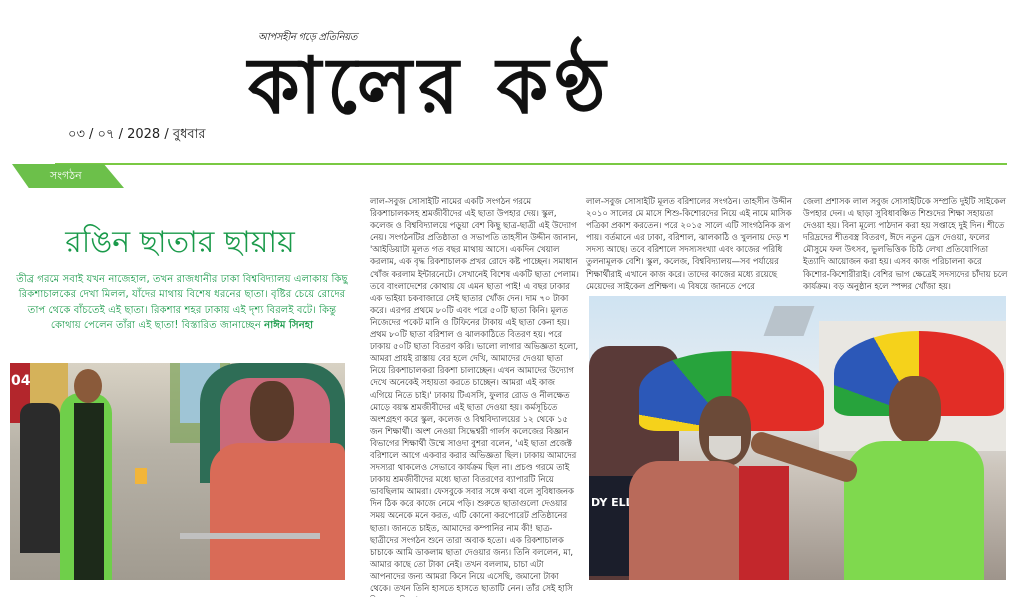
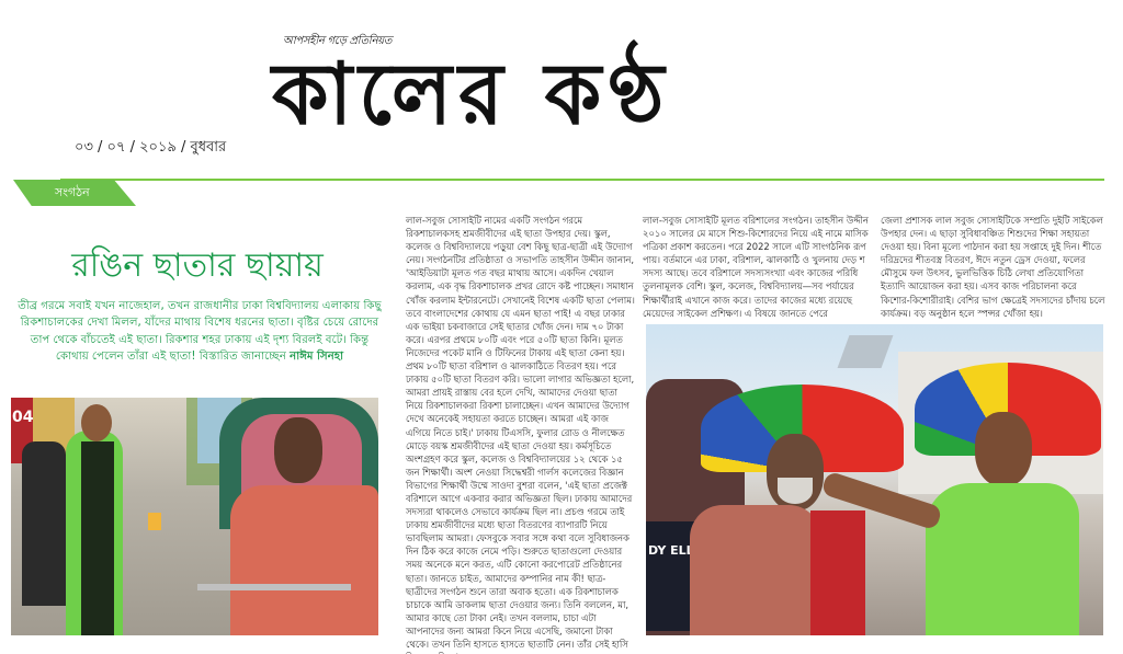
  আপসহীন গড়ে প্রতিনিয়ত
  কালের কণ্ঠ
- ০৩ / ০৭ / 2028 / বুধবার
+ ০৩ / ০৭ / ২০১৯ / বুধবার
  সংগঠন
  রঙিন ছাতার ছায়ায়
  তীব্র গরমে সবাই যখন নাজেহাল, তখন রাজধানীর ঢাকা বিশ্ববিদ্যালয় এলাকায় কিছু রিকশাচালকের দেখা মিলল, যাঁদের মাথায় বিশেষ ধরনের ছাতা। বৃষ্টির চেয়ে রোদের তাপ থেকে বাঁচতেই এই ছাতা। রিকশার শহর ঢাকায় এই দৃশ্য বিরলই বটে। কিন্তু কোথায় পেলেন তাঁরা এই ছাতা! বিস্তারিত জানাচ্ছেন নাঈম সিনহা
  04
  DY EL
  লাল-সবুজ সোসাইটি নামের একটি সংগঠন গরমে রিকশাচালকসহ শ্রমজীবীদের এই ছাতা উপহার দেয়। স্কুল, কলেজ ও বিশ্ববিদ্যালয়ে পড়ুয়া বেশ কিছু ছাত্র-ছাত্রী এই উদ্যোগ নেয়। সংগঠনটির প্রতিষ্ঠাতা ও সভাপতি তাহসীন উদ্দীন জানান, 'আইডিয়াটা মূলত গত বছর মাথায় আসে। একদিন খেয়াল করলাম, এক বৃদ্ধ রিকশাচালক প্রখর রোদে কষ্ট পাচ্ছেন। সমাধান খোঁজ করলাম ইন্টারনেটে। সেখানেই বিশেষ একটি ছাতা পেলাম। তবে বাংলাদেশের কোথায় যে এমন ছাতা পাই! এ বছর ঢাকার এক ভাইয়া চকবাজারে সেই ছাতার খোঁজ দেন। দাম ৭০ টাকা করে। এরপর প্রথমে ৮০টি এবং পরে ৫০টি ছাতা কিনি। মূলত নিজেদের পকেট মানি ও টিফিনের টাকায় এই ছাতা কেনা হয়। প্রথম ৮০টি ছাতা বরিশাল ও ঝালকাঠিতে বিতরণ হয়। পরে ঢাকায় ৫০টি ছাতা বিতরণ করি। ভালো লাগার অভিজ্ঞতা হলো, আমরা প্রায়ই রাস্তায় বের হলে দেখি, আমাদের দেওয়া ছাতা নিয়ে রিকশাচালকরা রিকশা চালাচ্ছেন। এখন আমাদের উদ্যোগ দেখে অনেকেই সহায়তা করতে চাচ্ছেন। আমরা এই কাজ এগিয়ে নিতে চাই।' ঢাকায় টিএসসি, ফুলার রোড ও নীলক্ষেত মোড়ে বয়স্ক শ্রমজীবীদের এই ছাতা দেওয়া হয়। কর্মসূচিতে অংশগ্রহণ করে স্কুল, কলেজ ও বিশ্ববিদ্যালয়ের ১২ থেকে ১৫ জন শিক্ষার্থী। অংশ নেওয়া সিদ্ধেশ্বরী গার্লস কলেজের বিজ্ঞান বিভাগের শিক্ষার্থী উম্মে সাওদা বুশরা বলেন, 'এই ছাতা প্রজেক্ট বরিশালে আগে একবার করার অভিজ্ঞতা ছিল। ঢাকায় আমাদের সদস্যরা থাকলেও সেভাবে কার্যক্রম ছিল না। প্রচণ্ড গরমে তাই ঢাকায় শ্রমজীবীদের মধ্যে ছাতা বিতরণের ব্যাপারটি নিয়ে ভাবছিলাম আমরা। ফেসবুকে সবার সঙ্গে কথা বলে সুবিধাজনক দিন ঠিক করে কাজে নেমে পড়ি। শুরুতে ছাতাগুলো দেওয়ার সময় অনেকে মনে করত, এটি কোনো করপোরেট প্রতিষ্ঠানের ছাতা। জানতে চাইত, আমাদের কম্পানির নাম কী! ছাত্র-ছাত্রীদের সংগঠন শুনে তারা অবাক হতো। এক রিকশাচালক চাচাকে আমি ডাকলাম ছাতা দেওয়ার জন্য। তিনি বললেন, মা, আমার কাছে তো টাকা নেই। তখন বললাম, চাচা এটা আপনাদের জন্য আমরা কিনে নিয়ে এসেছি, জমানো টাকা থেকে। তখন তিনি হাসতে হাসতে ছাতাটি নেন। তাঁর সেই হাসি
- লাল-সবুজ সোসাইটি মূলত বরিশালের সংগঠন। তাহসীন উদ্দীন ২০১০ সালের মে মাসে শিশু-কিশোরদের নিয়ে এই নামে মাসিক পত্রিকা প্রকাশ করতেন। পরে ২০১৫ সালে এটি সাংগঠনিক রূপ পায়। বর্তমানে এর ঢাকা, বরিশাল, ঝালকাঠি ও খুলনায় দেড় শ সদস্য আছে। তবে বরিশালে সদস্যসংখ্যা এবং কাজের পরিধি তুলনামূলক বেশি। স্কুল, কলেজ, বিশ্ববিদ্যালয়—সব পর্যায়ের শিক্ষার্থীরাই এখানে কাজ করে। তাদের কাজের মধ্যে রয়েছে মেয়েদের সাইকেল প্রশিক্ষণ। এ বিষয়ে জানতে পেরে
+ লাল-সবুজ সোসাইটি মূলত বরিশালের সংগঠন। তাহসীন উদ্দীন ২০১০ সালের মে মাসে শিশু-কিশোরদের নিয়ে এই নামে মাসিক পত্রিকা প্রকাশ করতেন। পরে 2022 সালে এটি সাংগঠনিক রূপ পায়। বর্তমানে এর ঢাকা, বরিশাল, ঝালকাঠি ও খুলনায় দেড় শ সদস্য আছে। তবে বরিশালে সদস্যসংখ্যা এবং কাজের পরিধি তুলনামূলক বেশি। স্কুল, কলেজ, বিশ্ববিদ্যালয়—সব পর্যায়ের শিক্ষার্থীরাই এখানে কাজ করে। তাদের কাজের মধ্যে রয়েছে মেয়েদের সাইকেল প্রশিক্ষণ। এ বিষয়ে জানতে পেরে
  জেলা প্রশাসক লাল সবুজ সোসাইটিকে সম্প্রতি দুইটি সাইকেল উপহার দেন। এ ছাড়া সুবিধাবঞ্চিত শিশুদের শিক্ষা সহায়তা দেওয়া হয়। বিনা মূল্যে পাঠদান করা হয় সপ্তাহে দুই দিন। শীতে দরিদ্রদের শীতবস্ত্র বিতরণ, ঈদে নতুন ড্রেস দেওয়া, ফলের মৌসুমে ফল উৎসব, ভুলভিত্তিক চিঠি লেখা প্রতিযোগিতা ইত্যাদি আয়োজন করা হয়। এসব কাজ পরিচালনা করে কিশোর-কিশোরীরাই। বেশির ভাগ ক্ষেত্রেই সদস্যদের চাঁদায় চলে কার্যক্রম। বড় অনুষ্ঠান হলে স্পন্সর খোঁজা হয়।
